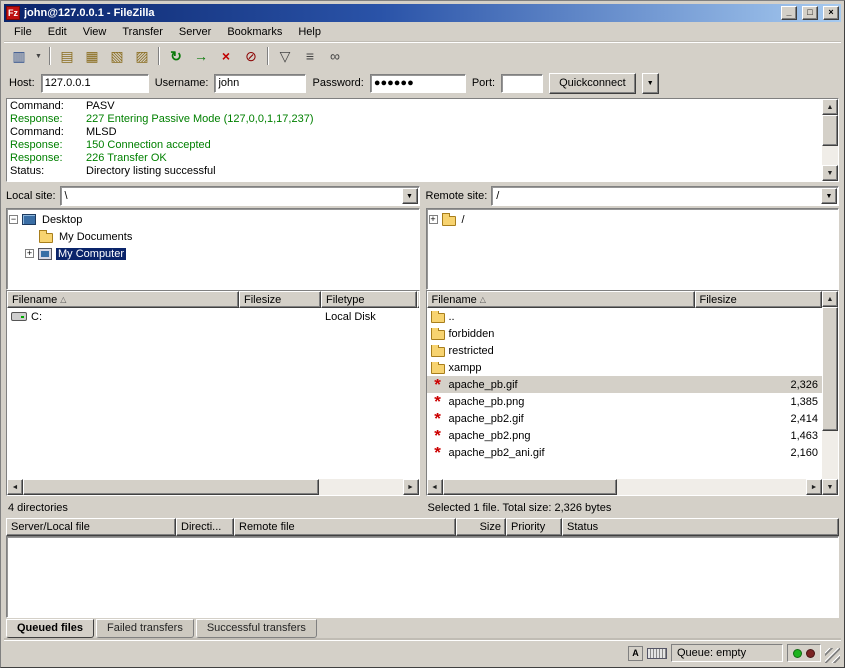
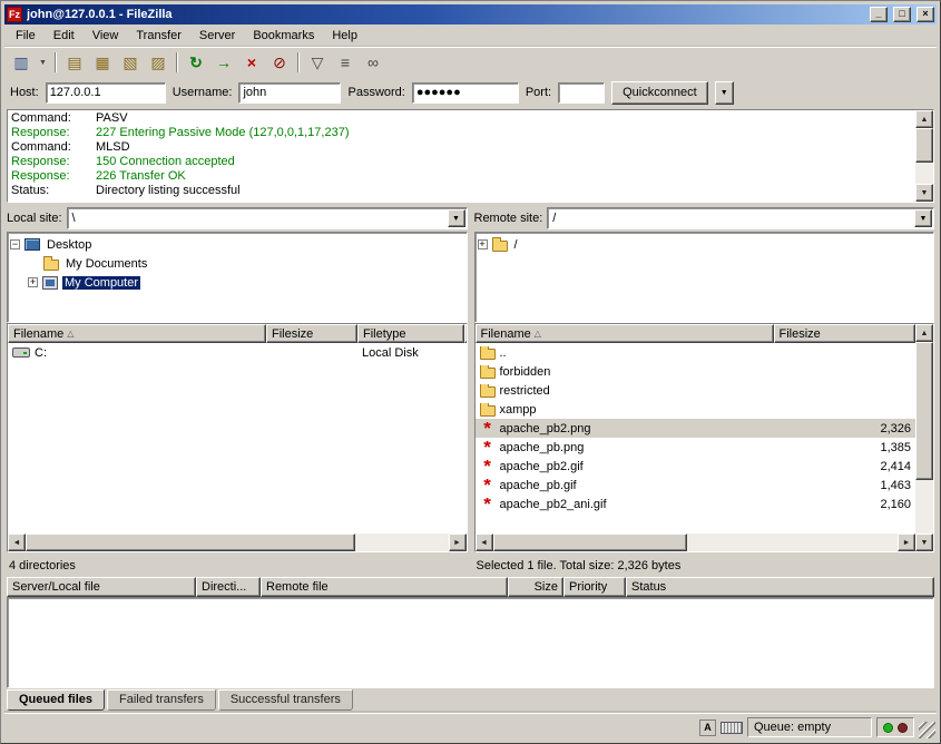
  Fz
  john@127.0.0.1 - FileZilla
  _
  □
  ×
  File
  Edit
  View
  Transfer
  Server
  Bookmarks
  Help
  ▥
  ▤
  ▦
  ▧
  ▨
  ↻
  →
  ×
  ⊘
  ▽
  ≡
  ∞
  Host:
  127.0.0.1
  Username:
  john
  Password:
  ●●●●●●
  Port:
  Quickconnect
  Command:
  PASV
  Response:
  227 Entering Passive Mode (127,0,0,1,17,237)
  Command:
  MLSD
  Response:
  150 Connection accepted
  Response:
  226 Transfer OK
  Status:
  Directory listing successful
  Local site:
  \
  −
  Desktop
  My Documents
  +
  My Computer
  Filename
  △
  Filesize
  Filetype
  C:
  Local Disk
  4 directories
  Remote site:
  /
  +
  /
  Filename
  △
  Filesize
  ..
  forbidden
  restricted
  xampp
  *
- apache_pb.gif
+ apache_pb2.png
  2,326
  *
  apache_pb.png
  1,385
  *
  apache_pb2.gif
  2,414
  *
- apache_pb2.png
+ apache_pb.gif
  1,463
  *
  apache_pb2_ani.gif
  2,160
  Selected 1 file. Total size: 2,326 bytes
  Server/Local file
  Directi...
  Remote file
  Size
  Priority
  Status
  Queued files
  Failed transfers
  Successful transfers
  A
  Queue: empty
